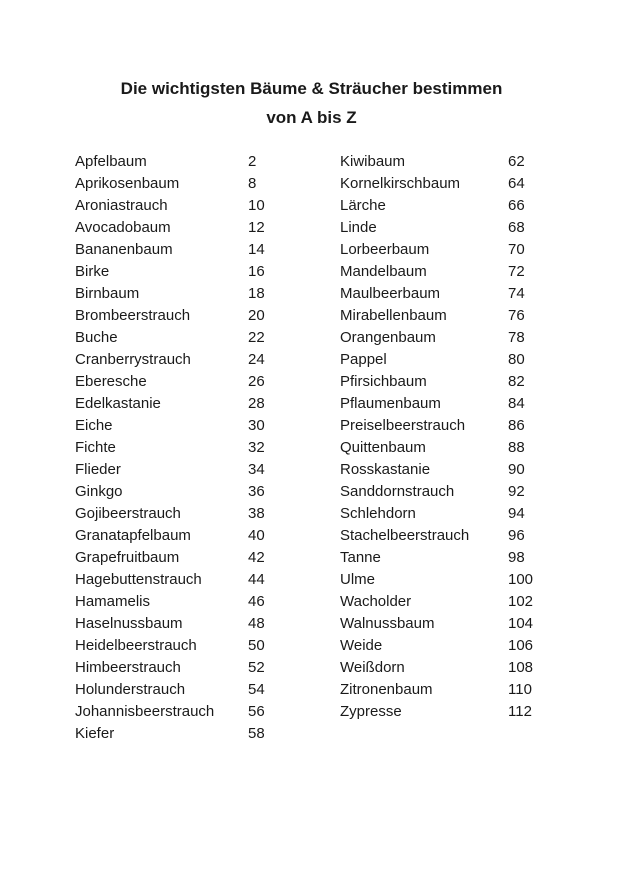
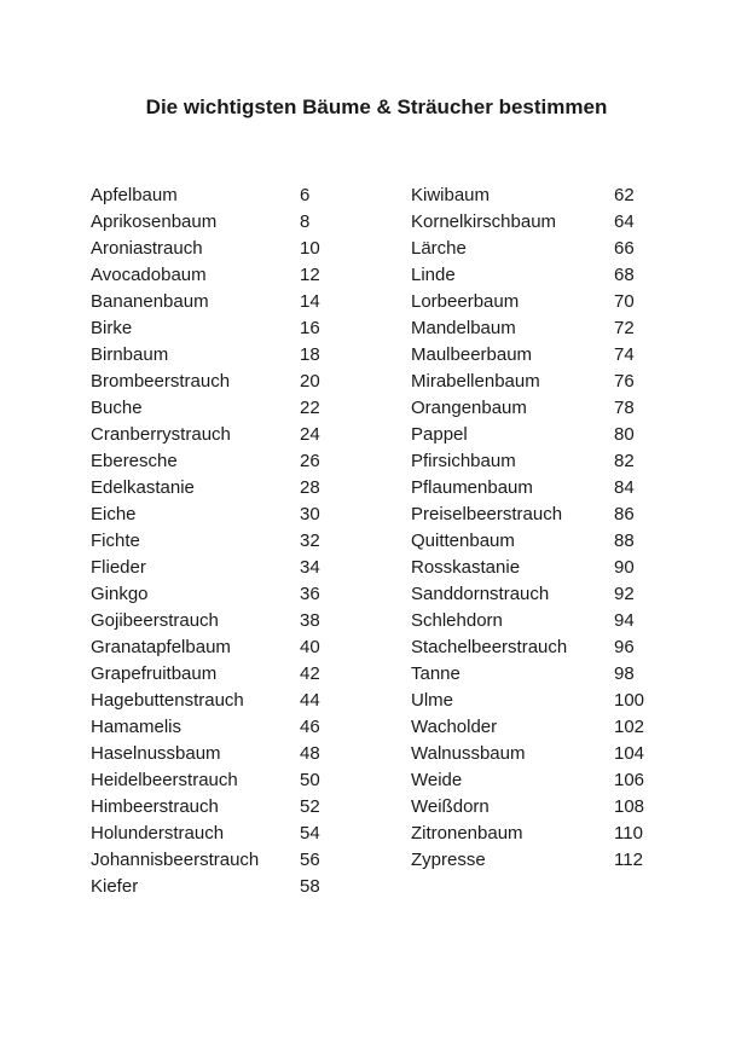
  Die wichtigsten Bäume & Sträucher bestimmen
- von A bis Z
  Apfelbaum
- 2
+ 6
  Aprikosenbaum
  8
  Aroniastrauch
  10
  Avocadobaum
  12
  Bananenbaum
  14
  Birke
  16
  Birnbaum
  18
  Brombeerstrauch
  20
  Buche
  22
  Cranberrystrauch
  24
  Eberesche
  26
  Edelkastanie
  28
  Eiche
  30
  Fichte
  32
  Flieder
  34
  Ginkgo
  36
  Gojibeerstrauch
  38
  Granatapfelbaum
  40
  Grapefruitbaum
  42
  Hagebuttenstrauch
  44
  Hamamelis
  46
  Haselnussbaum
  48
  Heidelbeerstrauch
  50
  Himbeerstrauch
  52
  Holunderstrauch
  54
  Johannisbeerstrauch
  56
  Kiefer
  58
  Kiwibaum
  62
  Kornelkirschbaum
  64
  Lärche
  66
  Linde
  68
  Lorbeerbaum
  70
  Mandelbaum
  72
  Maulbeerbaum
  74
  Mirabellenbaum
  76
  Orangenbaum
  78
  Pappel
  80
  Pfirsichbaum
  82
  Pflaumenbaum
  84
  Preiselbeerstrauch
  86
  Quittenbaum
  88
  Rosskastanie
  90
  Sanddornstrauch
  92
  Schlehdorn
  94
  Stachelbeerstrauch
  96
  Tanne
  98
  Ulme
  100
  Wacholder
  102
  Walnussbaum
  104
  Weide
  106
  Weißdorn
  108
  Zitronenbaum
  110
  Zypresse
  112
